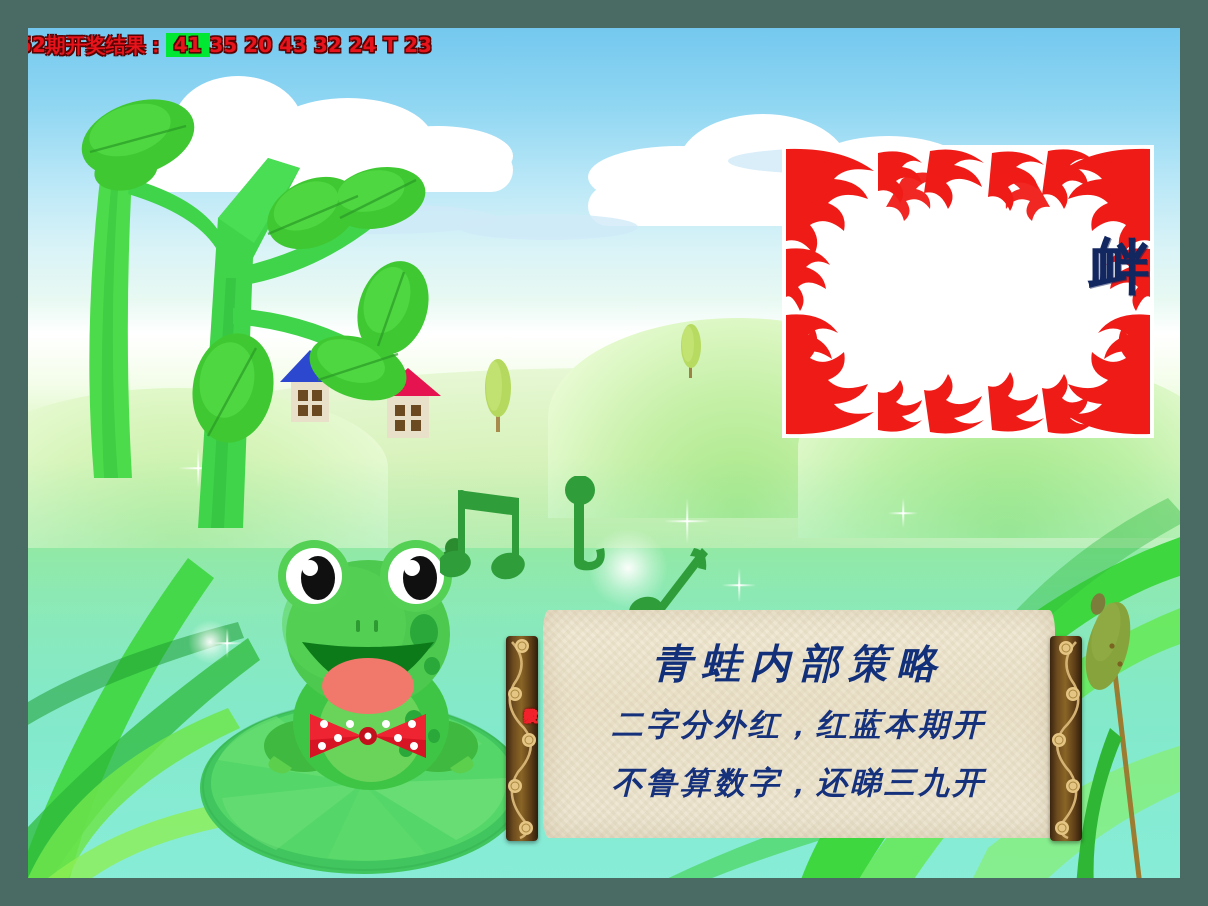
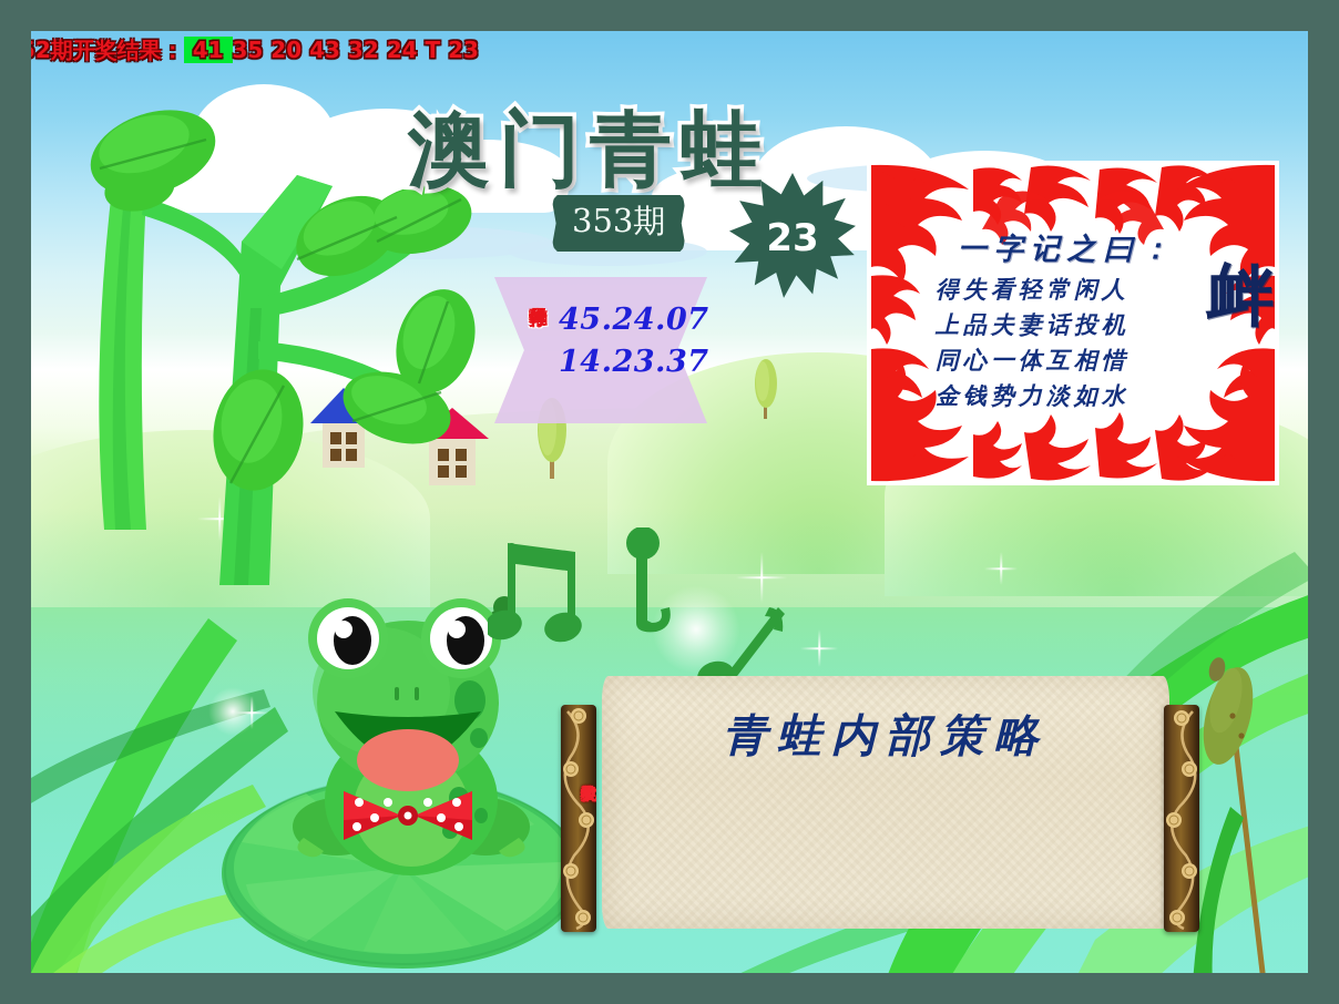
+ 澳门青蛙
+ 353期
+ 23
+ 45.24.07
+ 14.23.37
+ 一字记之曰：
+ 得失看轻常闲人
+ 上品夫妻话投机
+ 同心一体互相惜
+ 金钱势力淡如水
  衅
  青蛙内部策略
- 二字分外红，红蓝本期开
- 不鲁算数字，还睇三九开
  2期开奖结果： 41 35 20 43 32 24 T 23
